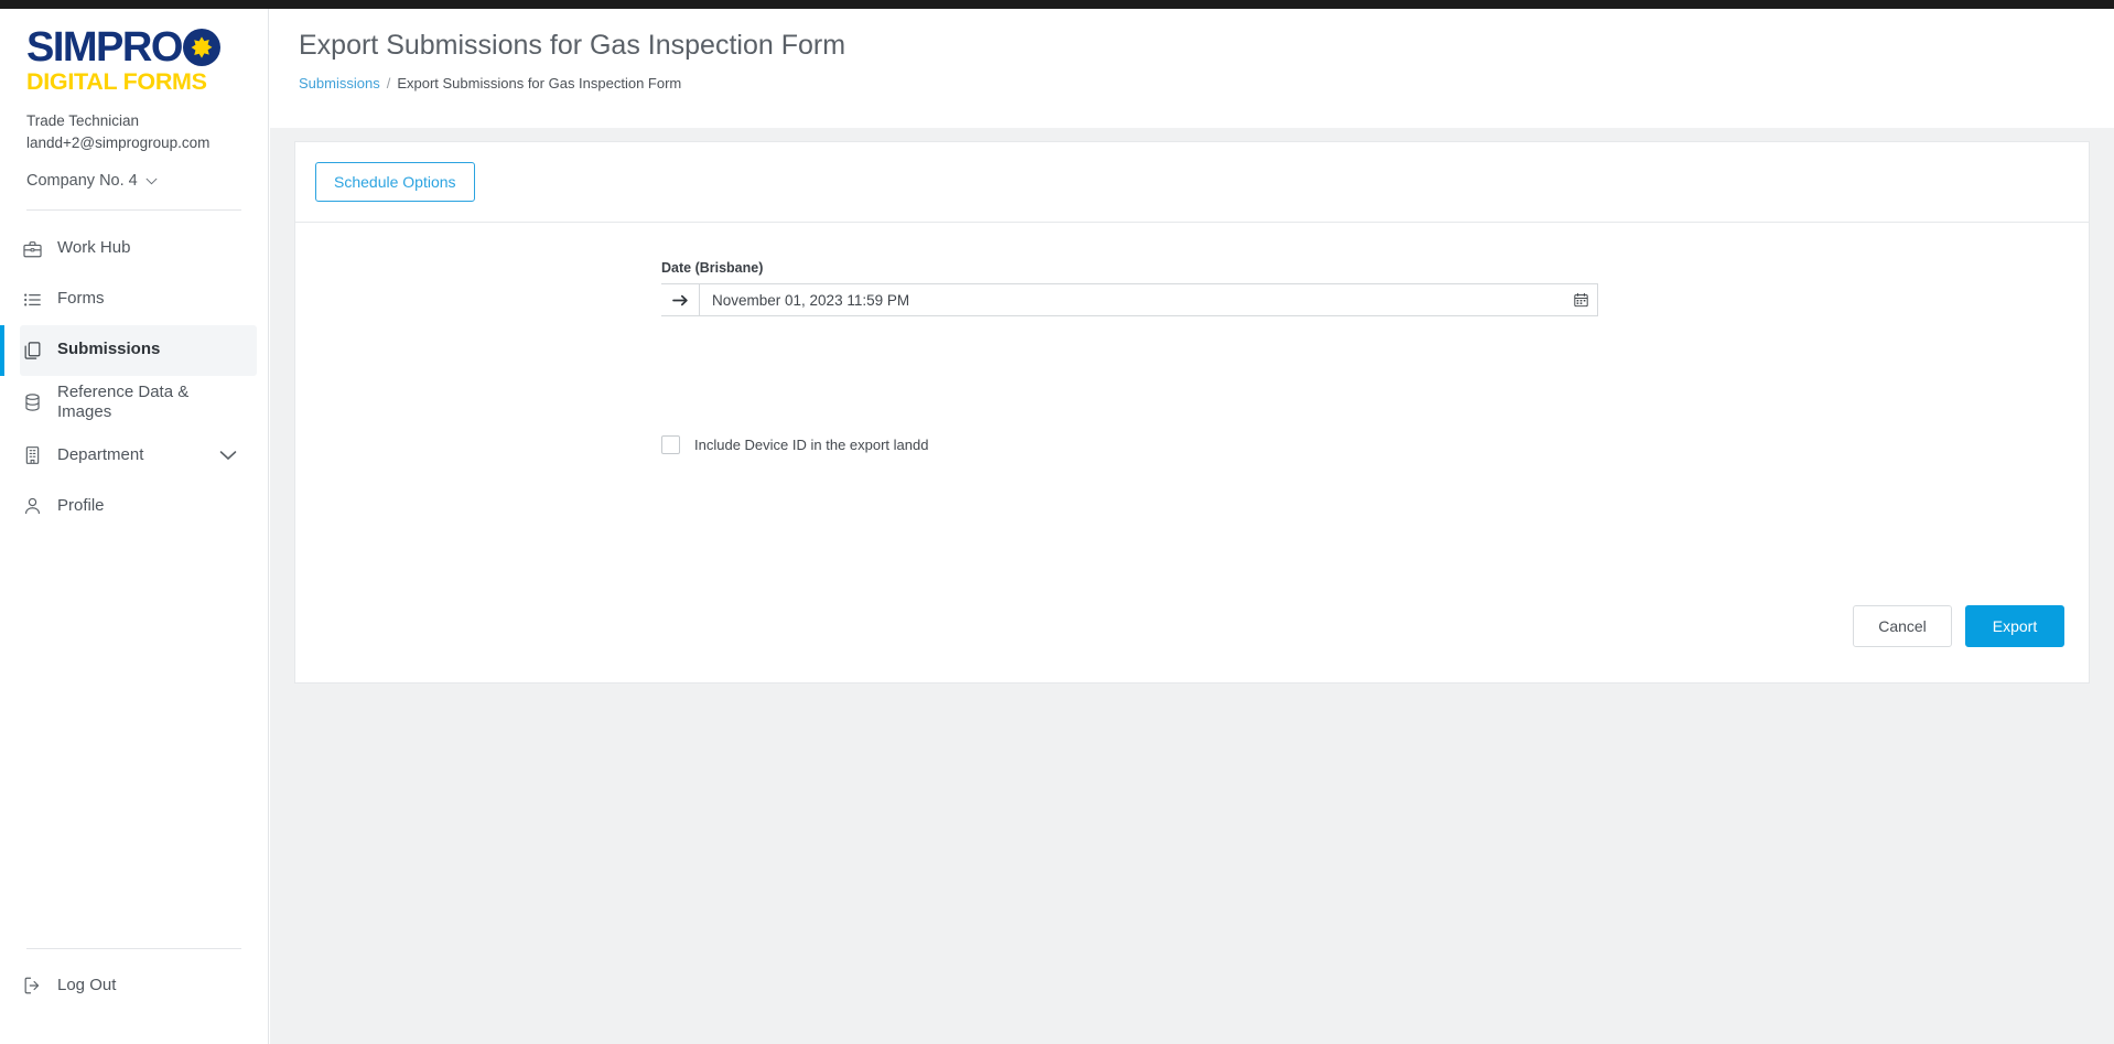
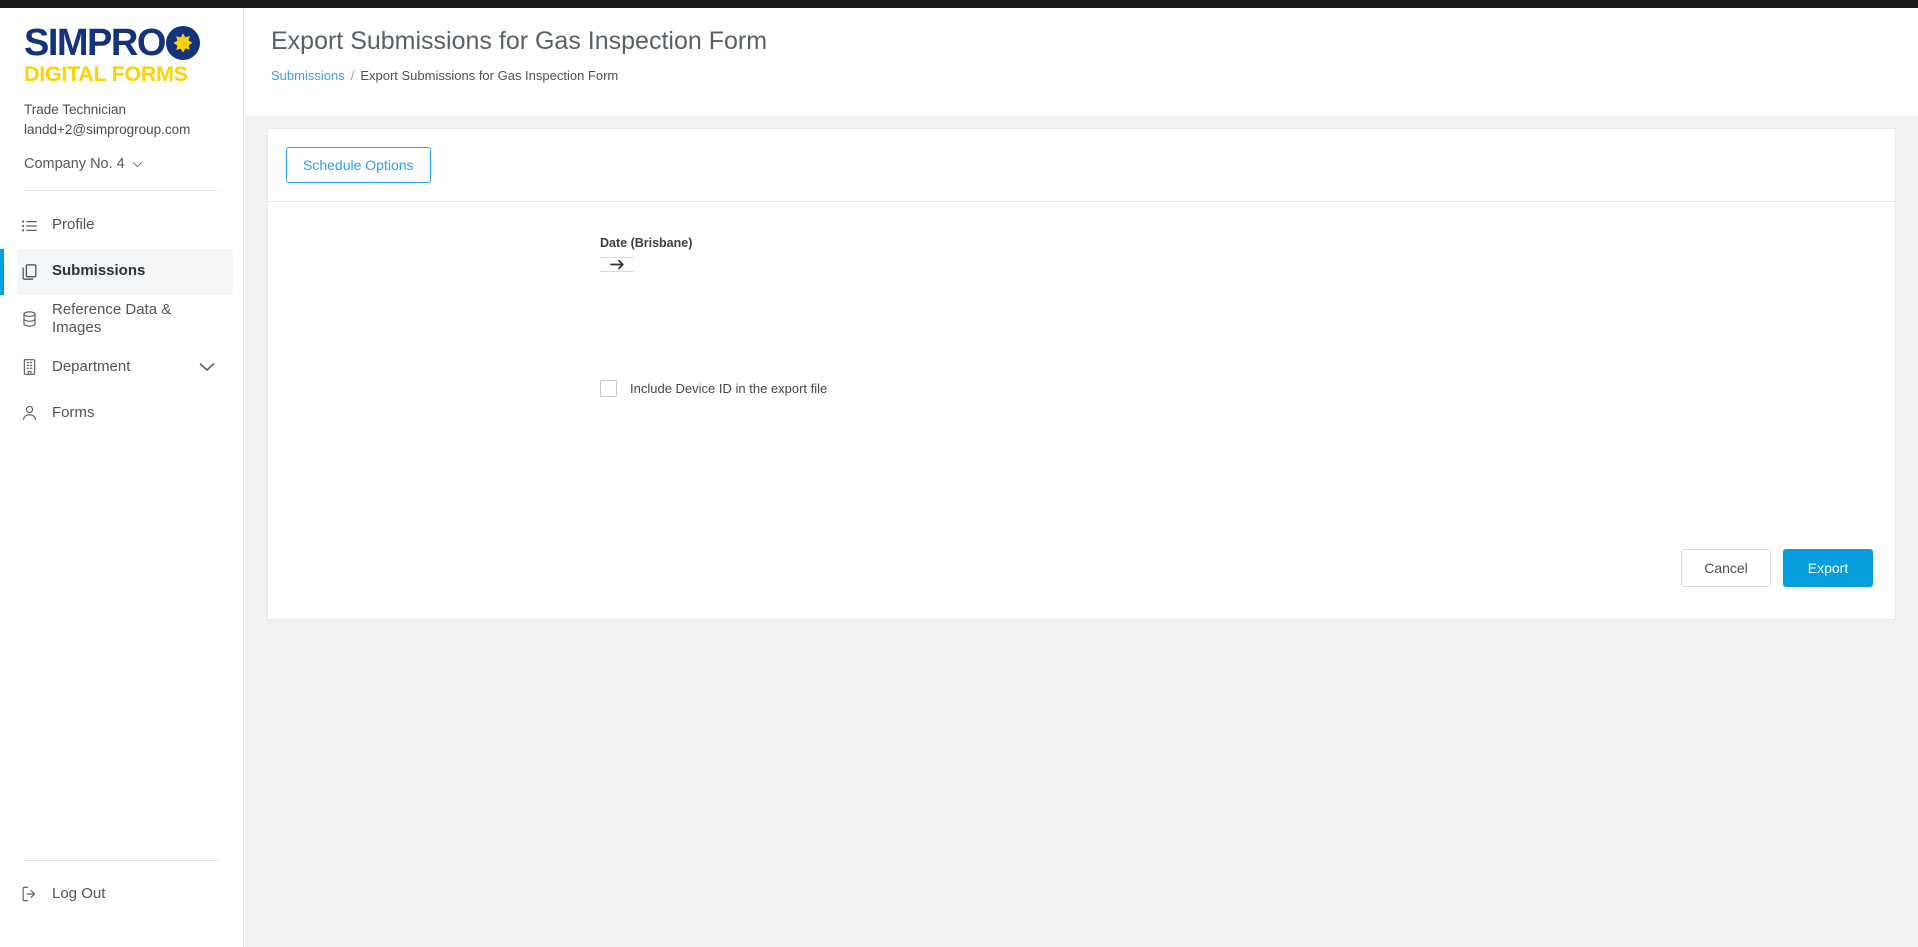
  SIMPRO
  DIGITAL FORMS
  Trade Technician
  landd+2@simprogroup.com
  Company No. 4
- Work Hub
- Forms
+ Profile
  Submissions
  Reference Data & Images
  Department
- Profile
+ Forms
  Log Out
  Export Submissions for Gas Inspection Form
  Submissions
  /
  Export Submissions for Gas Inspection Form
  Schedule Options
  Date (Brisbane)
- November 01, 2023 11:59 PM
- Include Device ID in the export landd
+ Include Device ID in the export file
  Cancel
  Export
